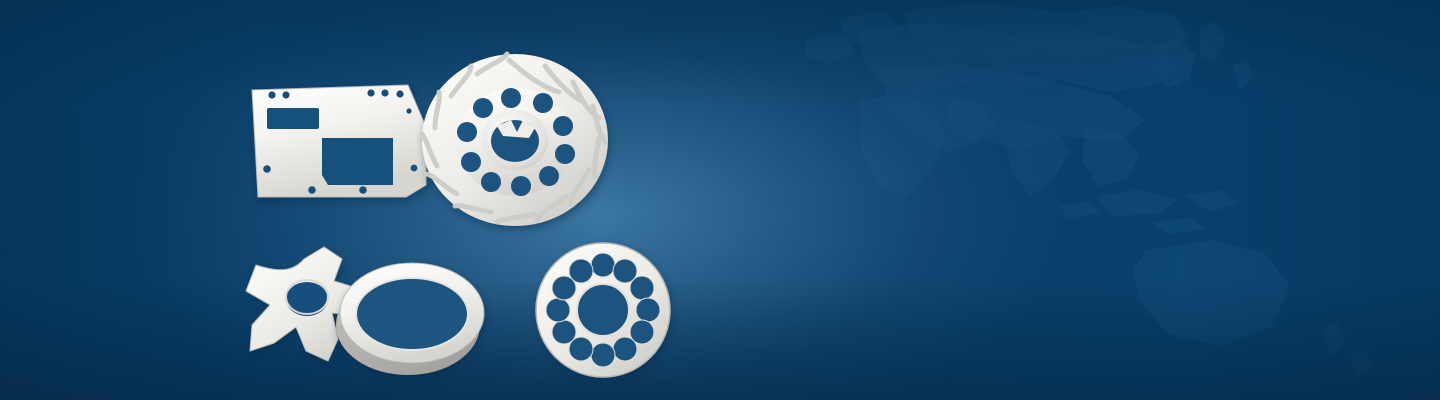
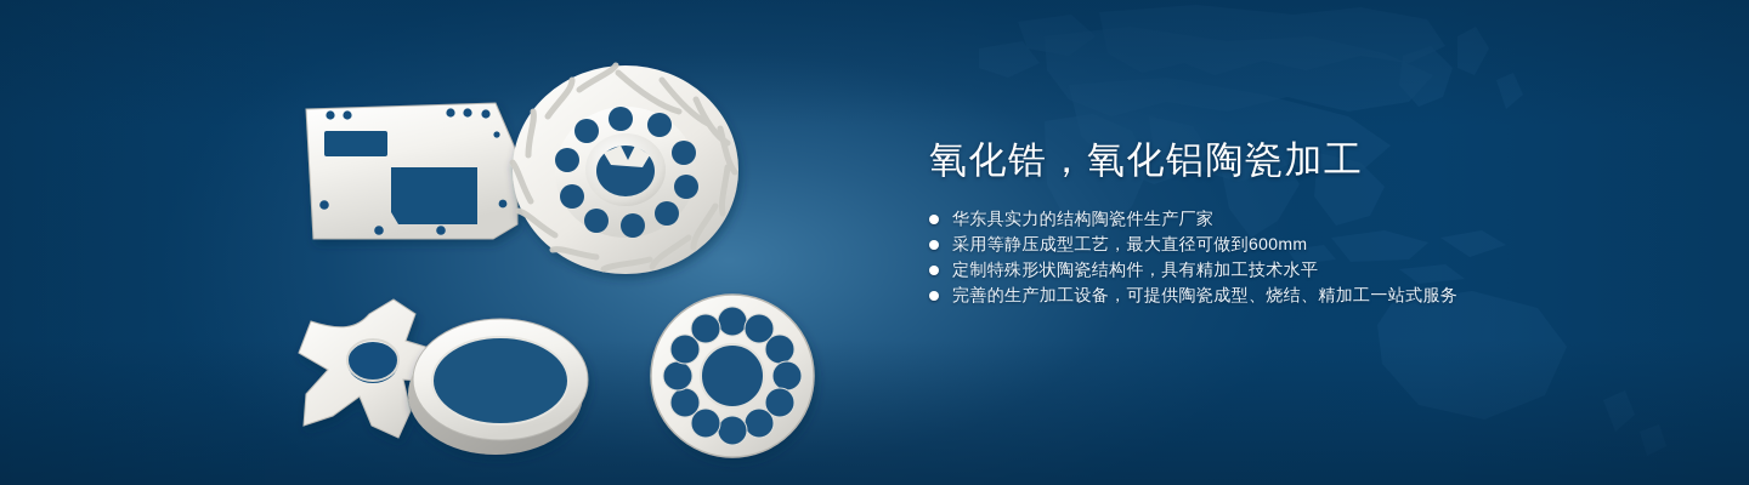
+ 氧化锆，氧化铝陶瓷加工
+ 华东具实力的结构陶瓷件生产厂家
+ 采用等静压成型工艺，最大直径可做到600mm
+ 定制特殊形状陶瓷结构件，具有精加工技术水平
+ 完善的生产加工设备，可提供陶瓷成型、烧结、精加工一站式服务
